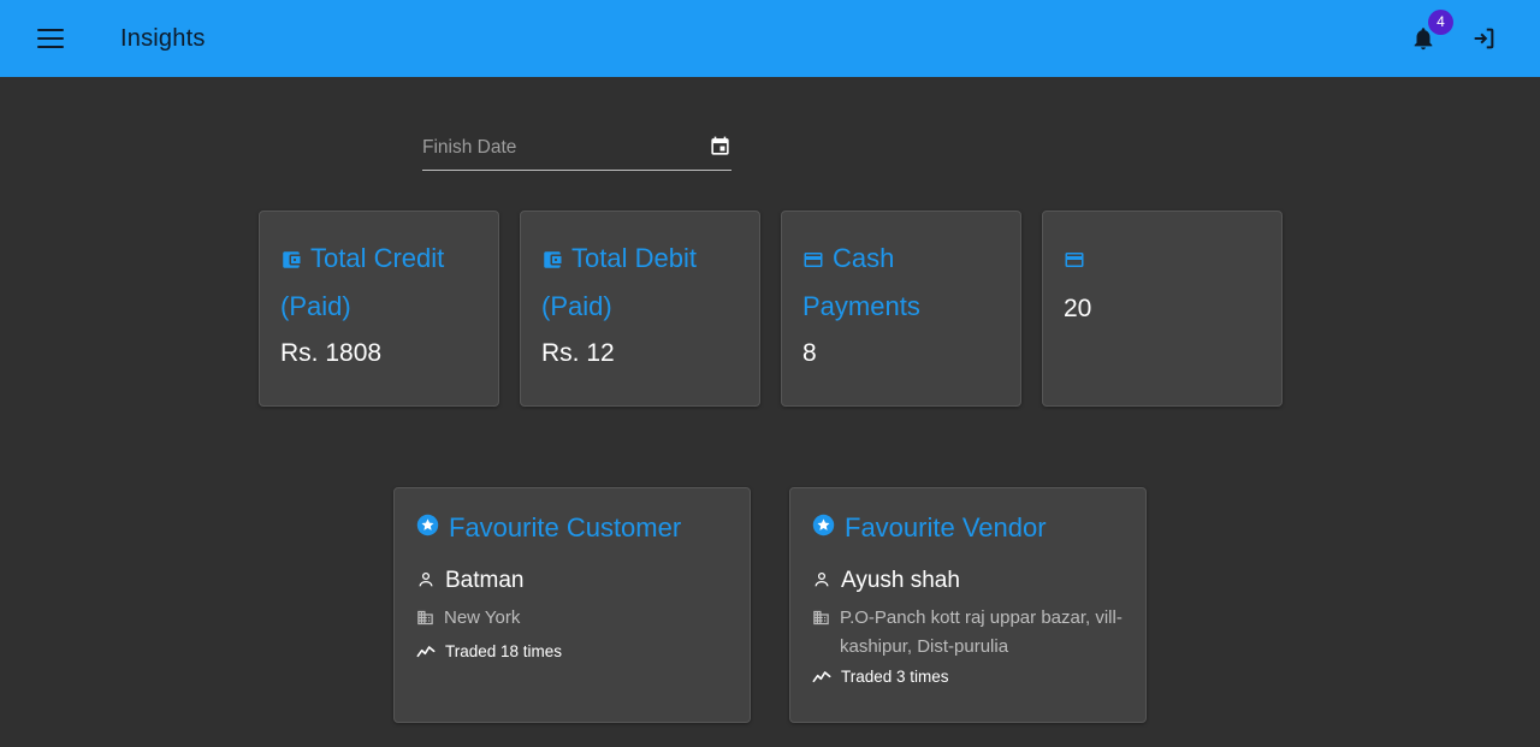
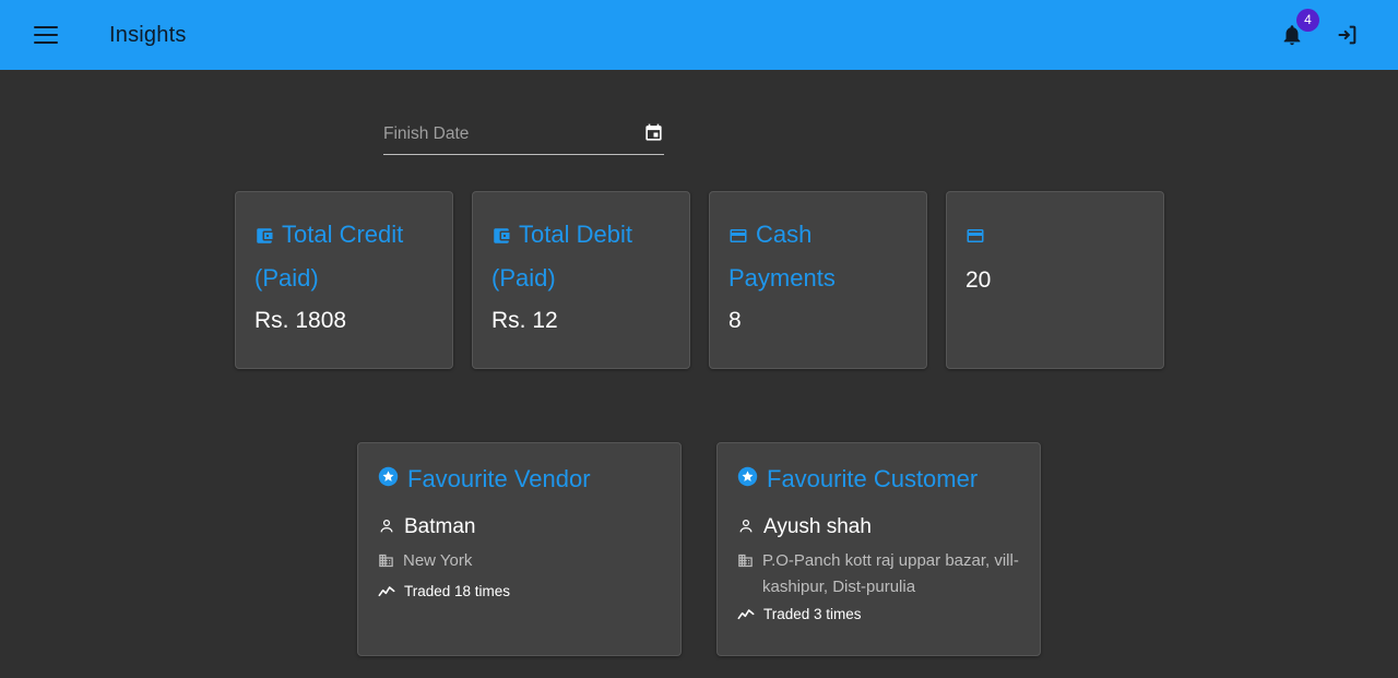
  Insights
  4
  Finish Date
  Total Credit (Paid)
  Rs. 1808
  Total Debit (Paid)
  Rs. 12
  Cash Payments
  8
  20
- Favourite Customer
+ Favourite Vendor
  Batman
  New York
  Traded 18 times
- Favourite Vendor
+ Favourite Customer
  Ayush shah
  P.O-Panch kott raj uppar bazar, vill-kashipur, Dist-purulia
  Traded 3 times
